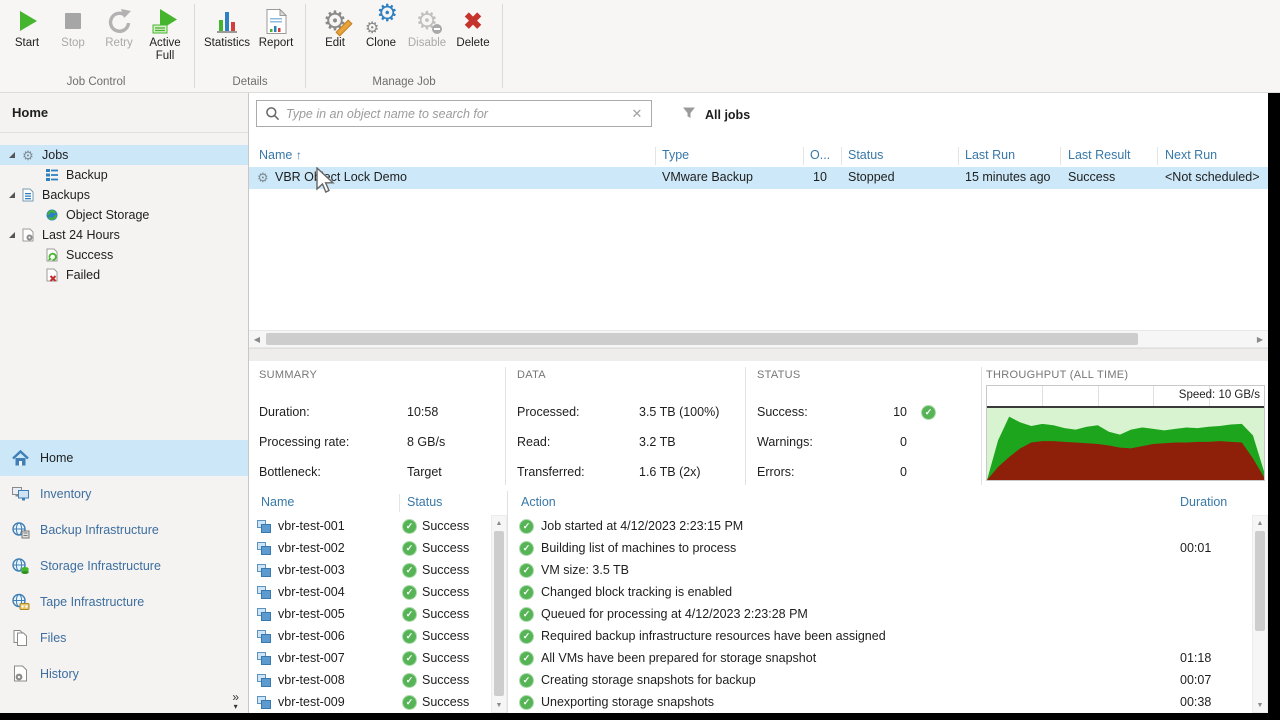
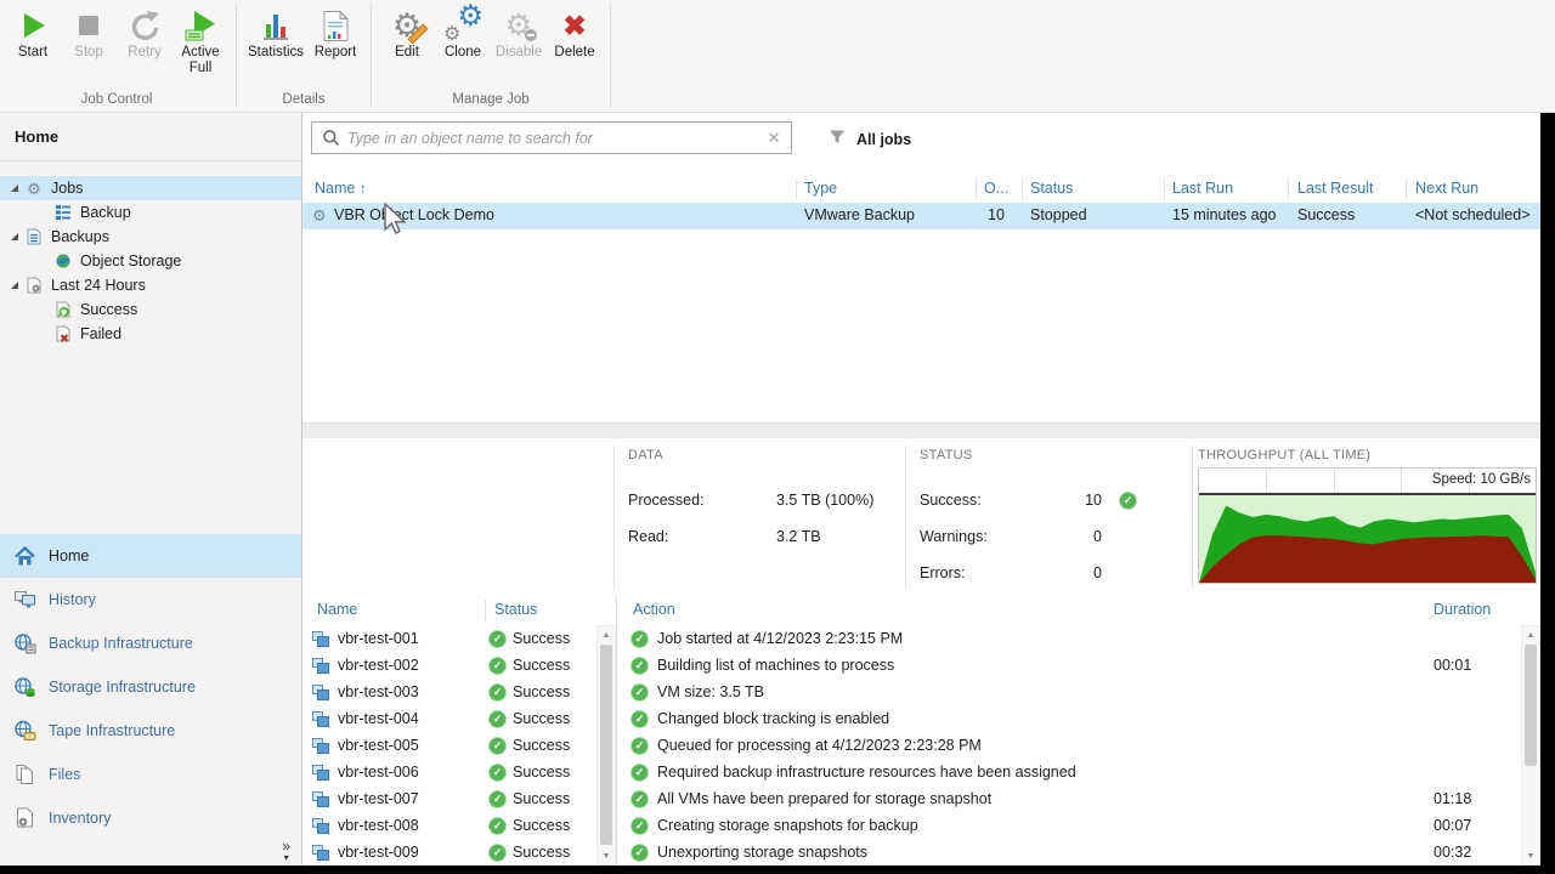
  Start
  Stop
  Retry
  Active
  Full
  Job Control
  Statistics
  Report
  Details
  ⚙
  Edit
  ⚙
  ⚙
  Clone
  ⚙
  Disable
  ✖
  Delete
  Manage Job
  Home
  ⚙
  Jobs
  Backup
  Backups
  Object Storage
  Last 24 Hours
  Success
  Failed
  Home
- Inventory
+ History
  Backup Infrastructure
  Storage Infrastructure
  Tape Infrastructure
  Files
- History
+ Inventory
  »
  ▾
  Type in an object name to search for
  ✕
  All jobs
  Name ↑
  Type
  O...
  Status
  Last Run
  Last Result
  Next Run
  ⚙
  VBR Oct Lock Demo
  VMware Backup
  10
  Stopped
  15 minutes ago
  Success
  <Not scheduled>
- ◀
- ▶
- SUMMARY
- Duration:
- 10:58
- Processing rate:
- 8 GB/s
- Bottleneck:
- Target
  DATA
  Processed:
  3.5 TB (100%)
  Read:
  3.2 TB
- Transferred:
- 1.6 TB (2x)
  STATUS
  Success:
  10
  ✓
  Warnings:
  0
  Errors:
  0
  THROUGHPUT (ALL TIME)
  Speed: 10 GB/s
  Name
  Status
  vbr-test-001
  ✓
  Success
  vbr-test-002
  ✓
  Success
  vbr-test-003
  ✓
  Success
  vbr-test-004
  ✓
  Success
  vbr-test-005
  ✓
  Success
  vbr-test-006
  ✓
  Success
  vbr-test-007
  ✓
  Success
  vbr-test-008
  ✓
  Success
  vbr-test-009
  ✓
  Success
  Action
  Duration
  ✓
  Job started at 4/12/2023 2:23:15 PM
  ✓
  Building list of machines to process
  00:01
  ✓
  VM size: 3.5 TB
  ✓
  Changed block tracking is enabled
  ✓
  Queued for processing at 4/12/2023 2:23:28 PM
  ✓
  Required backup infrastructure resources have been assigned
  ✓
  All VMs have been prepared for storage snapshot
  01:18
  ✓
  Creating storage snapshots for backup
  00:07
  ✓
  Unexporting storage snapshots
- 00:38
+ 00:32
